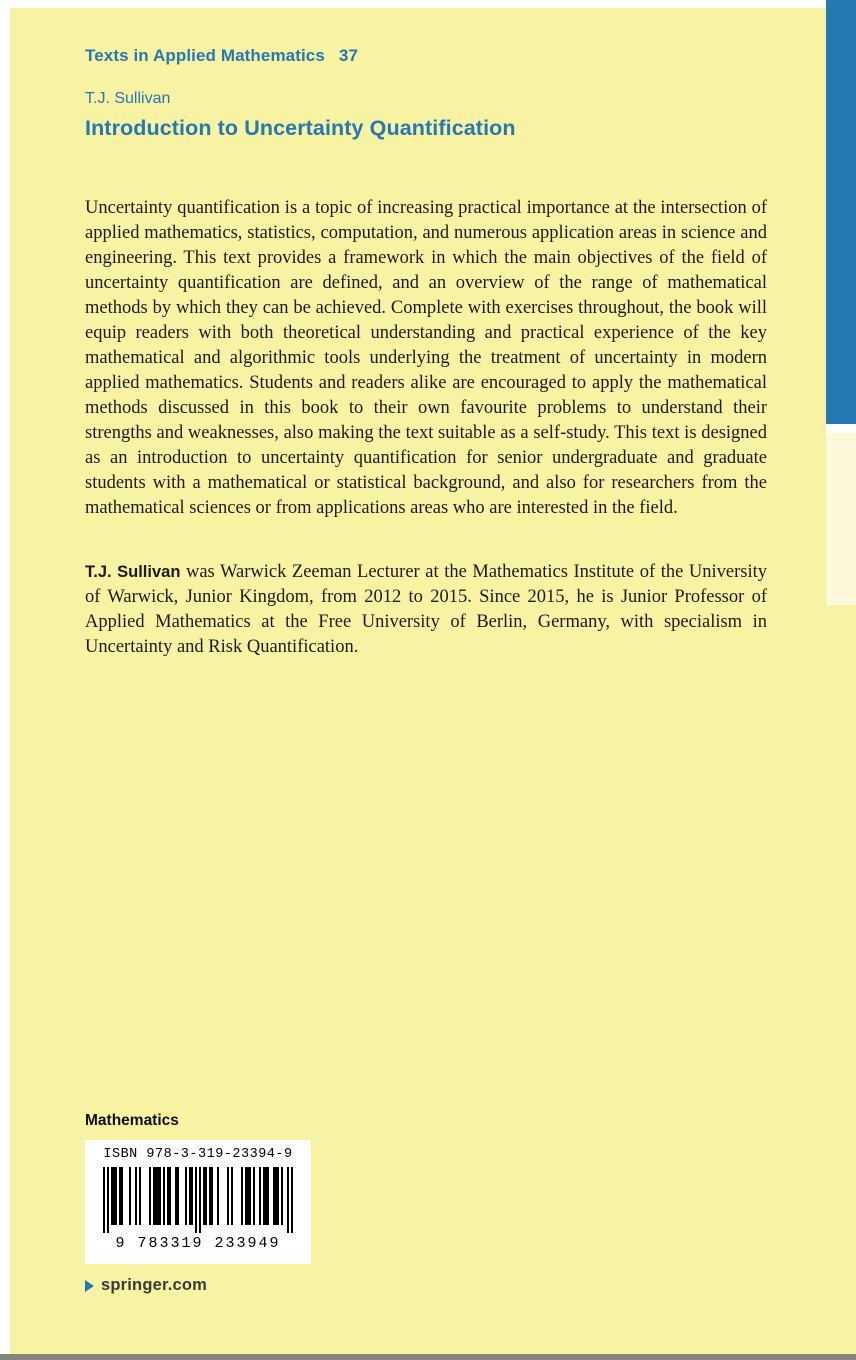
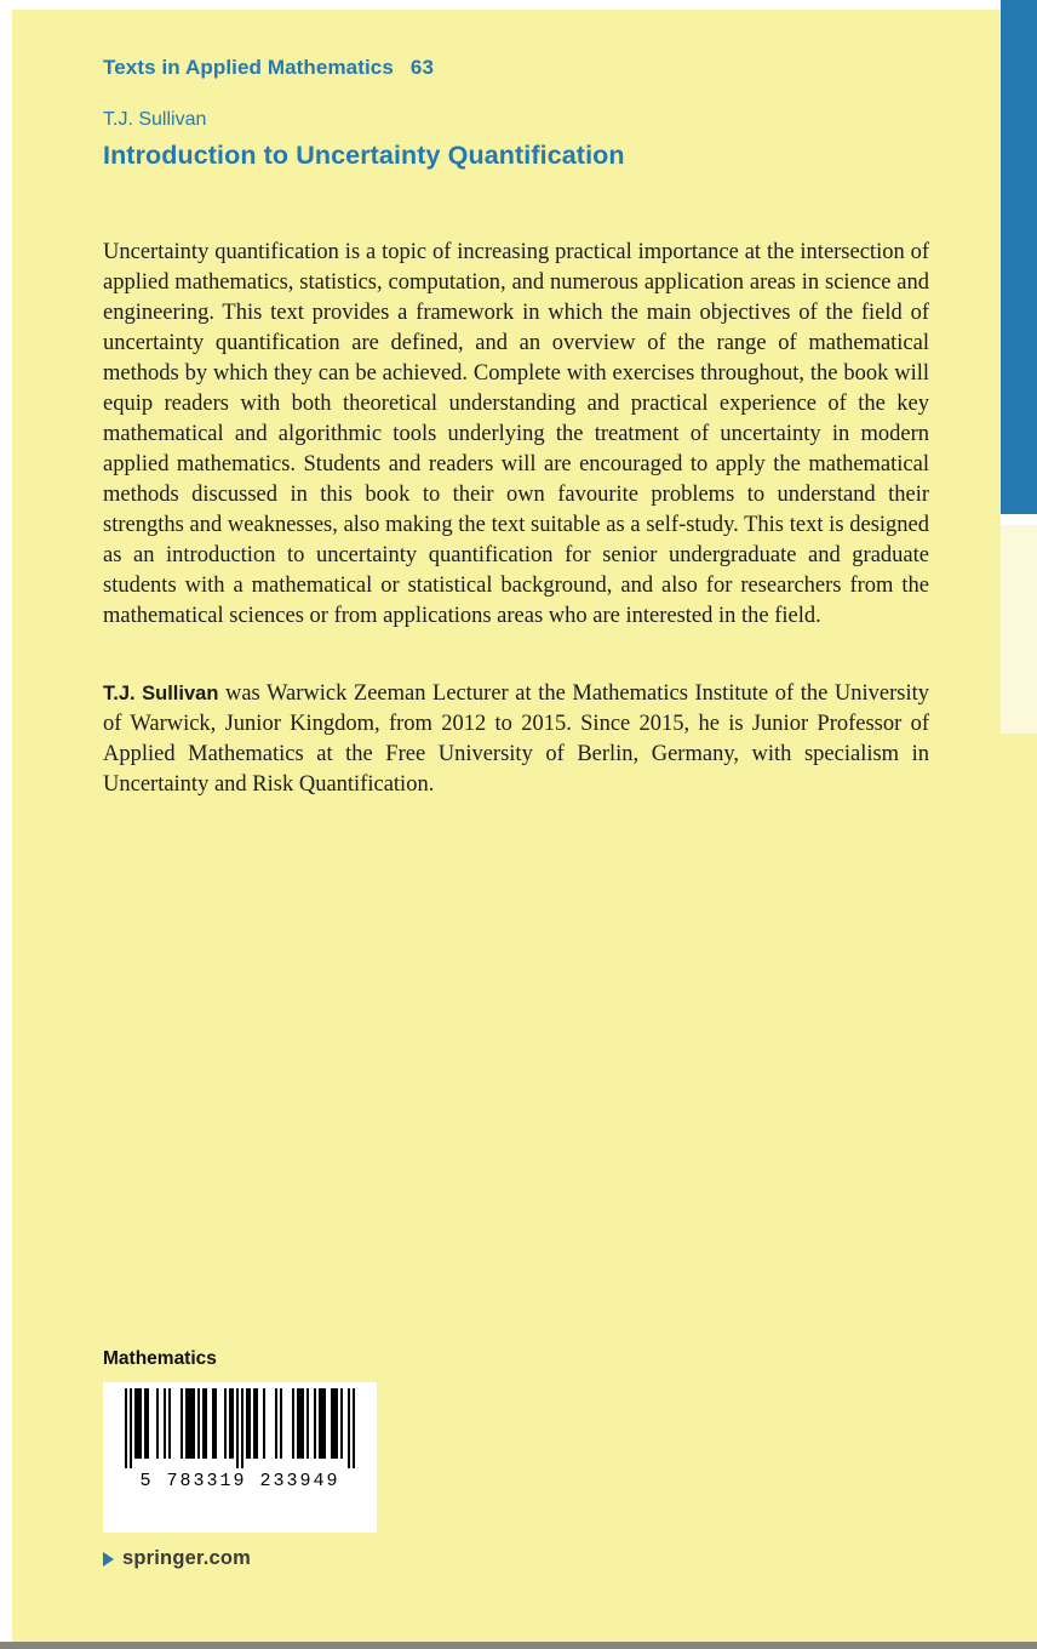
- Texts in Applied Mathematics 37
+ Texts in Applied Mathematics 63
  T.J. Sullivan
  Introduction to Uncertainty Quantification
- Uncertainty quantification is a topic of increasing practical importance at the intersection of applied mathematics, statistics, computation, and numerous application areas in science and engineering. This text provides a framework in which the main objectives of the field of uncertainty quantification are defined, and an overview of the range of mathematical methods by which they can be achieved. Complete with exercises throughout, the book will equip readers with both theoretical understanding and practical experience of the key mathematical and algorithmic tools underlying the treatment of uncertainty in modern applied mathematics. Students and readers alike are encouraged to apply the mathematical methods discussed in this book to their own favourite problems to understand their strengths and weaknesses, also making the text suitable as a self-study. This text is designed as an introduction to uncertainty quantification for senior undergraduate and graduate students with a mathematical or statistical background, and also for researchers from the mathematical sciences or from applications areas who are interested in the field.
+ Uncertainty quantification is a topic of increasing practical importance at the intersection of applied mathematics, statistics, computation, and numerous application areas in science and engineering. This text provides a framework in which the main objectives of the field of uncertainty quantification are defined, and an overview of the range of mathematical methods by which they can be achieved. Complete with exercises throughout, the book will equip readers with both theoretical understanding and practical experience of the key mathematical and algorithmic tools underlying the treatment of uncertainty in modern applied mathematics. Students and readers will are encouraged to apply the mathematical methods discussed in this book to their own favourite problems to understand their strengths and weaknesses, also making the text suitable as a self-study. This text is designed as an introduction to uncertainty quantification for senior undergraduate and graduate students with a mathematical or statistical background, and also for researchers from the mathematical sciences or from applications areas who are interested in the field.
  T.J. Sullivan was Warwick Zeeman Lecturer at the Mathematics Institute of the University of Warwick, Junior Kingdom, from 2012 to 2015. Since 2015, he is Junior Professor of Applied Mathematics at the Free University of Berlin, Germany, with specialism in Uncertainty and Risk Quantification.
  Mathematics
- ISBN 978-3-319-23394-9
- 9 783319 233949
+ 5 783319 233949
  springer.com
